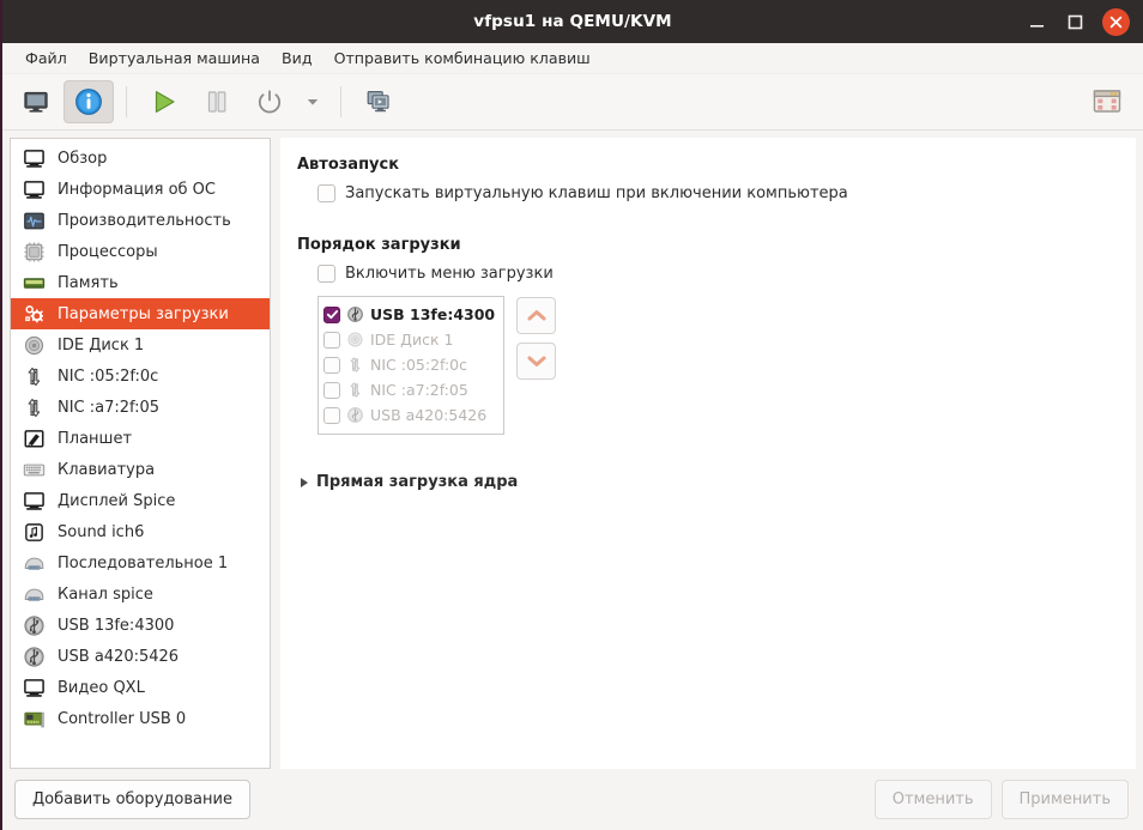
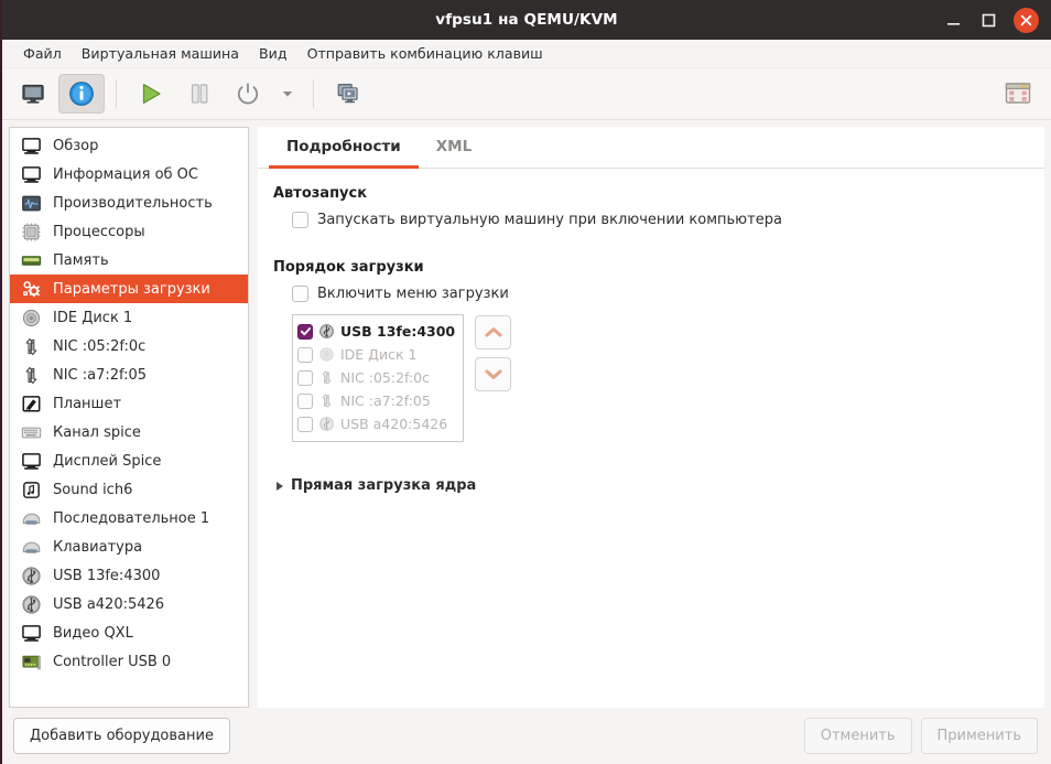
  vfpsu1 на QEMU/KVM
  Файл
  Виртуальная машина
  Вид
  Отправить комбинацию клавиш
  Обзор
  Информация об ОС
  Производительность
  Процессоры
  Память
  Параметры загрузки
  IDE Диск 1
  NIC :05:2f:0c
  NIC :a7:2f:05
  Планшет
- Клавиатура
+ Канал spice
  Дисплей Spice
  Sound ich6
  Последовательное 1
- Канал spice
+ Клавиатура
  USB 13fe:4300
  USB a420:5426
  Видео QXL
  Controller USB 0
+ Подробности
+ XML
  Автозапуск
- Запускать виртуальную клавиш при включении компьютера
+ Запускать виртуальную машину при включении компьютера
  Порядок загрузки
  Включить меню загрузки
  USB 13fe:4300
  IDE Диск 1
  NIC :05:2f:0c
  NIC :a7:2f:05
  USB a420:5426
  Прямая загрузка ядра
  Добавить оборудование
  Отменить
  Применить
